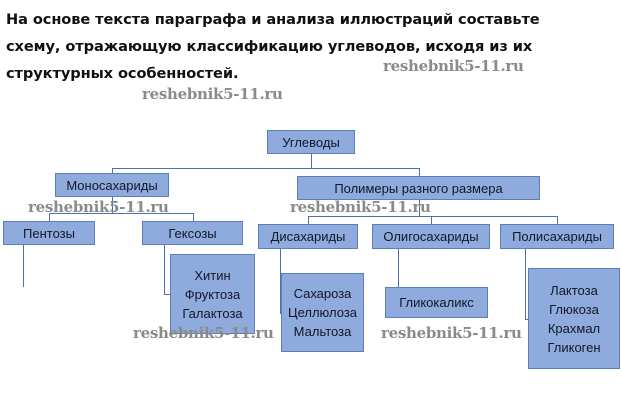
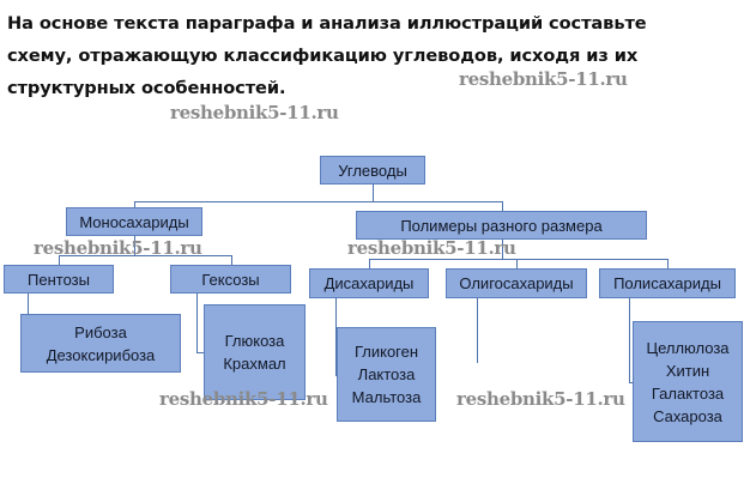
  На основе текста параграфа и анализа иллюстраций составьте
  схему, отражающую классификацию углеводов, исходя из их
  структурных особенностей.
  Углеводы
  Моносахариды
  Полимеры разного размера
  Пентозы
  Гексозы
  Дисахариды
  Олигосахариды
  Полисахариды
+ Рибоза
+ Дезоксирибоза
- Хитин
+ Глюкоза
- Фруктоза
- Галактоза
+ Крахмал
- Сахароза
+ Гликоген
- Целлюлоза
+ Лактоза
  Мальтоза
- Гликокаликс
- Лактоза
+ Целлюлоза
- Глюкоза
+ Хитин
- Крахмал
+ Галактоза
- Гликоген
+ Сахароза
  reshebnik5-11.ru
  reshebnik5-11.ru
  reshebnik5-11.ru
  reshebnik5-11.ru
  reshebnik5-11.ru
  reshebnik5-11.ru
